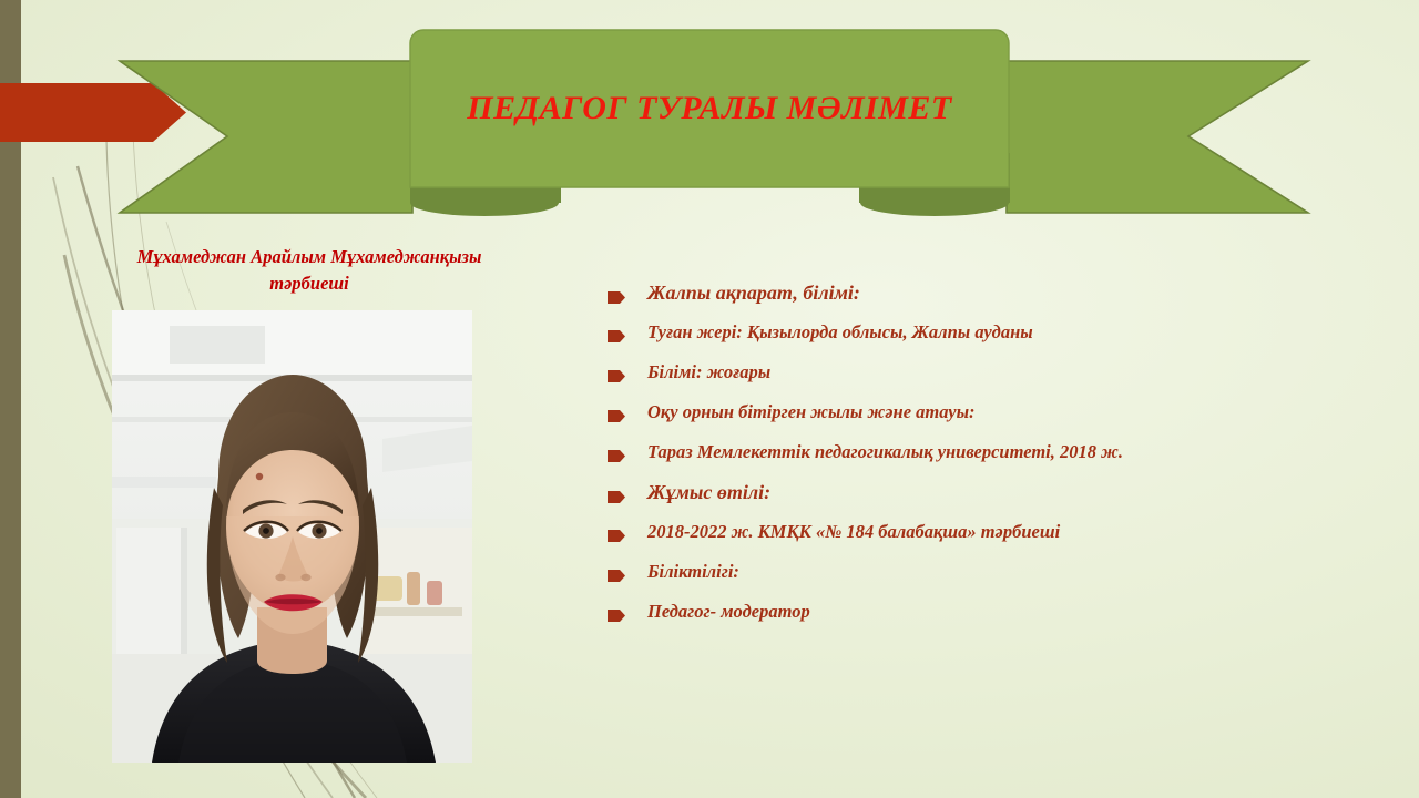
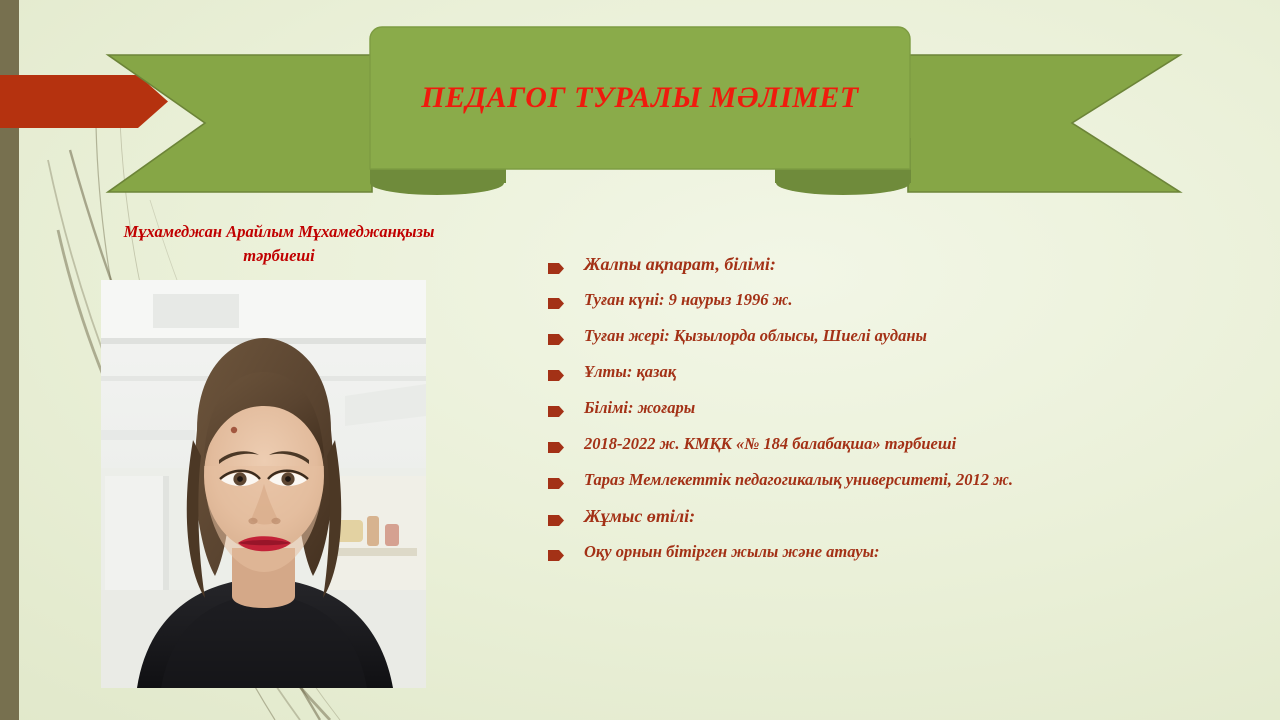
  ПЕДАГОГ ТУРАЛЫ МӘЛІМЕТ
  Мұхамеджан Арайлым Мұхамеджанқызы
  тәрбиеші
  Жалпы ақпарат, білімі:
+ Туған күні: 9 наурыз 1996 ж.
- Туған жері: Қызылорда облысы, Жалпы ауданы
+ Туған жері: Қызылорда облысы, Шиелі ауданы
+ Ұлты: қазақ
  Білімі: жоғары
- Оқу орнын бітірген жылы және атауы:
+ 2018-2022 ж. КМҚК «№ 184 балабақша» тәрбиеші
- Тараз Мемлекеттік педагогикалық университеті, 2018 ж.
+ Тараз Мемлекеттік педагогикалық университеті, 2012 ж.
  Жұмыс өтілі:
- 2018-2022 ж. КМҚК «№ 184 балабақша» тәрбиеші
+ Оқу орнын бітірген жылы және атауы:
- Біліктілігі:
- Педагог- модератор
